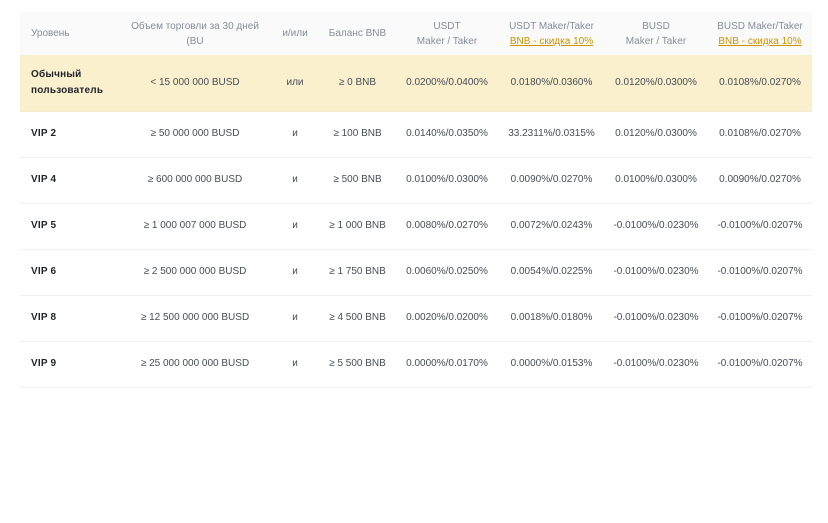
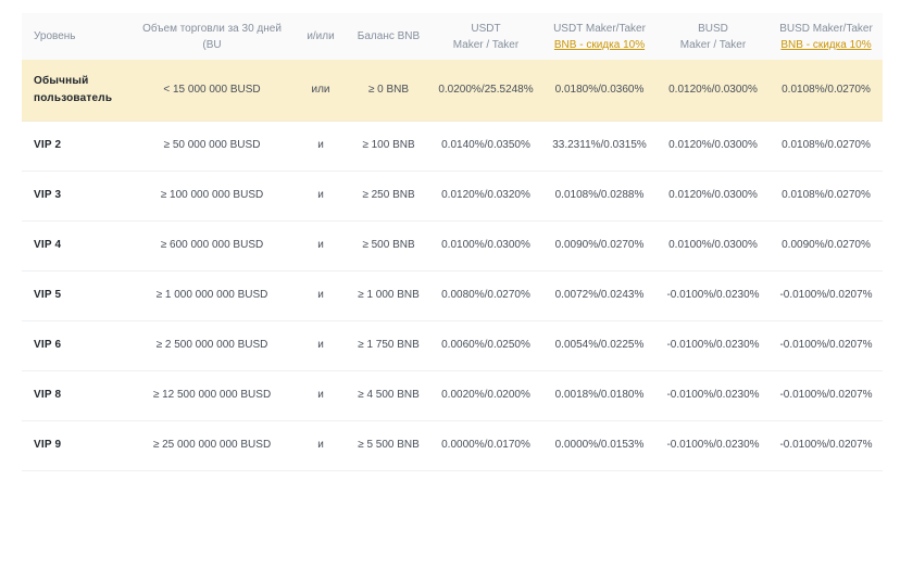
  Уровень	Объем торговли за 30 дней (BU	и/или	Баланс BNB	USDT Maker / Taker	USDT Maker/Taker BNB - скидка 10%	BUSD Maker / Taker	BUSD Maker/Taker BNB - скидка 10%
- Обычный пользователь	< 15 000 000 BUSD	или	≥ 0 BNB	0.0200%/0.0400%	0.0180%/0.0360%	0.0120%/0.0300%	0.0108%/0.0270%
+ Обычный пользователь	< 15 000 000 BUSD	или	≥ 0 BNB	0.0200%/25.5248%	0.0180%/0.0360%	0.0120%/0.0300%	0.0108%/0.0270%
  VIP 2	≥ 50 000 000 BUSD	и	≥ 100 BNB	0.0140%/0.0350%	33.2311%/0.0315%	0.0120%/0.0300%	0.0108%/0.0270%
+ VIP 3	≥ 100 000 000 BUSD	и	≥ 250 BNB	0.0120%/0.0320%	0.0108%/0.0288%	0.0120%/0.0300%	0.0108%/0.0270%
  VIP 4	≥ 600 000 000 BUSD	и	≥ 500 BNB	0.0100%/0.0300%	0.0090%/0.0270%	0.0100%/0.0300%	0.0090%/0.0270%
- VIP 5	≥ 1 000 007 000 BUSD	и	≥ 1 000 BNB	0.0080%/0.0270%	0.0072%/0.0243%	-0.0100%/0.0230%	-0.0100%/0.0207%
+ VIP 5	≥ 1 000 000 000 BUSD	и	≥ 1 000 BNB	0.0080%/0.0270%	0.0072%/0.0243%	-0.0100%/0.0230%	-0.0100%/0.0207%
  VIP 6	≥ 2 500 000 000 BUSD	и	≥ 1 750 BNB	0.0060%/0.0250%	0.0054%/0.0225%	-0.0100%/0.0230%	-0.0100%/0.0207%
  VIP 8	≥ 12 500 000 000 BUSD	и	≥ 4 500 BNB	0.0020%/0.0200%	0.0018%/0.0180%	-0.0100%/0.0230%	-0.0100%/0.0207%
  VIP 9	≥ 25 000 000 000 BUSD	и	≥ 5 500 BNB	0.0000%/0.0170%	0.0000%/0.0153%	-0.0100%/0.0230%	-0.0100%/0.0207%
